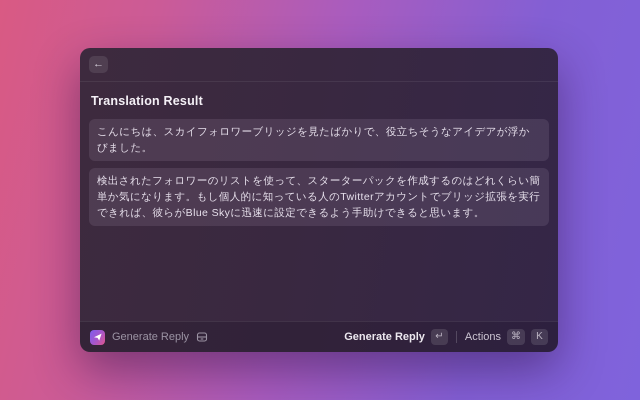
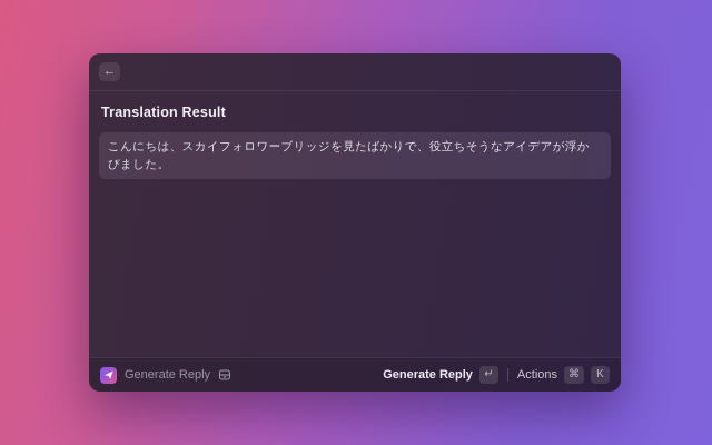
  ←
  Translation Result
  こんにちは、スカイフォロワーブリッジを見たばかりで、役立ちそうなアイデアが浮かびました。
- 検出されたフォロワーのリストを使って、スターターパックを作成するのはどれくらい簡単か気になります。もし個人的に知っている人のTwitterアカウントでブリッジ拡張を実行できれば、彼らがBlue Skyに迅速に設定できるよう手助けできると思います。
  Generate Reply
  Generate Reply
  ↵
  Actions
  ⌘
  K
